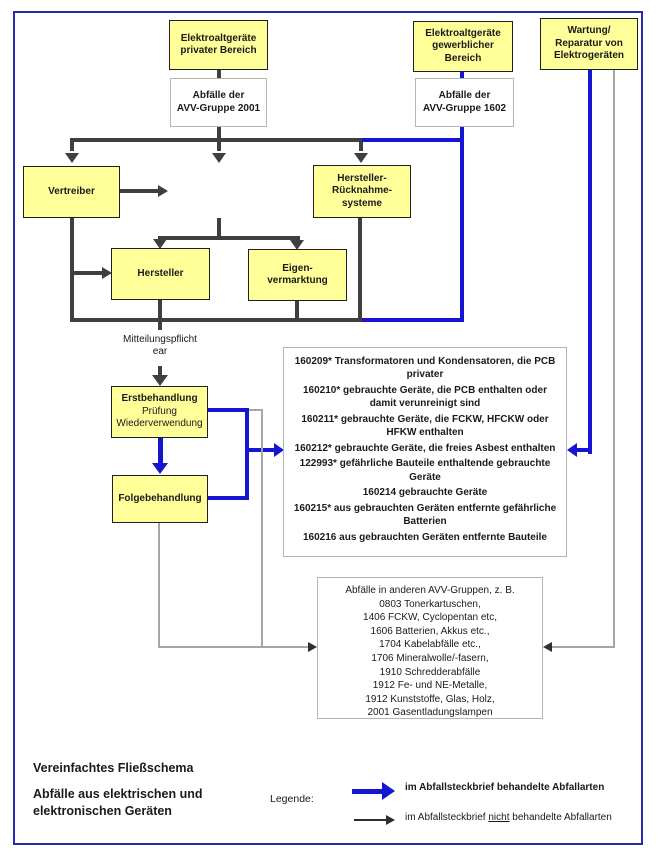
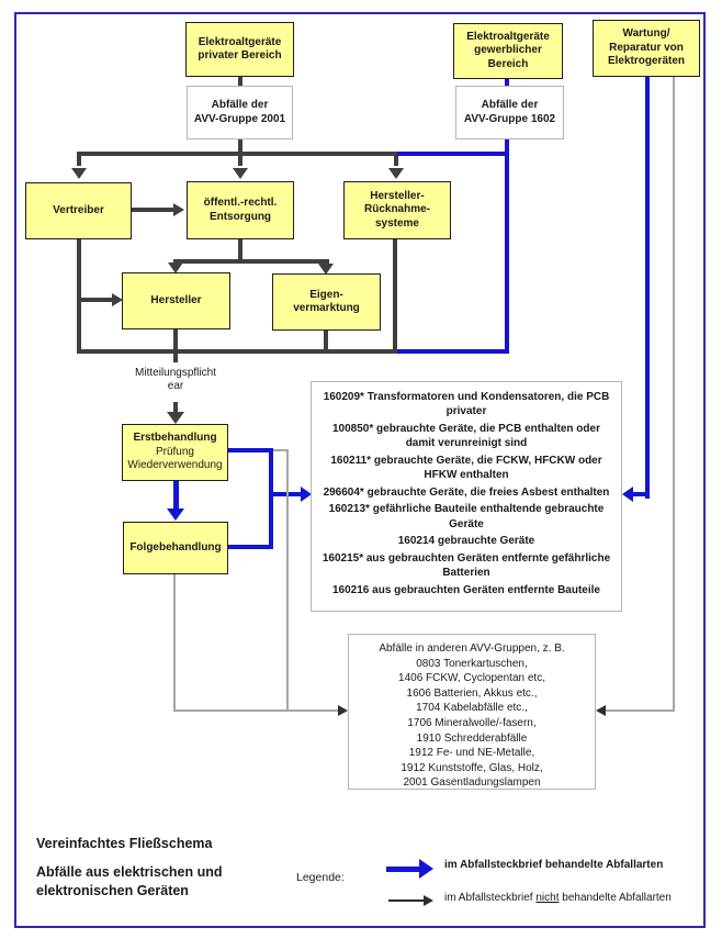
  Elektroaltgeräte
  privater Bereich
  Elektroaltgeräte
  gewerblicher
  Bereich
  Wartung/
  Reparatur von
  Elektrogeräten
  Abfälle der
  AVV-Gruppe 2001
  Abfälle der
  AVV-Gruppe 1602
  Vertreiber
+ öffentl.-rechtl.
+ Entsorgung
  Hersteller-
  Rücknahme-
  systeme
  Hersteller
  Eigen-
  vermarktung
  Mitteilungspflicht
  ear
  Erstbehandlung
  Prüfung
  Wiederverwendung
  Folgebehandlung
  160209* Transformatoren und Kondensatoren, die PCB privater
- 160210* gebrauchte Geräte, die PCB enthalten oder damit verunreinigt sind
+ 100850* gebrauchte Geräte, die PCB enthalten oder damit verunreinigt sind
  160211* gebrauchte Geräte, die FCKW, HFCKW oder HFKW enthalten
- 160212* gebrauchte Geräte, die freies Asbest enthalten
+ 296604* gebrauchte Geräte, die freies Asbest enthalten
- 122993* gefährliche Bauteile enthaltende gebrauchte Geräte
+ 160213* gefährliche Bauteile enthaltende gebrauchte Geräte
  160214 gebrauchte Geräte
  160215* aus gebrauchten Geräten entfernte gefährliche Batterien
  160216 aus gebrauchten Geräten entfernte Bauteile
  Abfälle in anderen AVV-Gruppen, z. B.
  0803 Tonerkartuschen,
  1406 FCKW, Cyclopentan etc,
  1606 Batterien, Akkus etc.,
  1704 Kabelabfälle etc.,
  1706 Mineralwolle/-fasern,
  1910 Schredderabfälle
  1912 Fe- und NE-Metalle,
  1912 Kunststoffe, Glas, Holz,
  2001 Gasentladungslampen
  Vereinfachtes Fließschema
  Abfälle aus elektrischen und
  elektronischen Geräten
  Legende:
  im Abfallsteckbrief behandelte Abfallarten
  im Abfallsteckbrief nicht behandelte Abfallarten
